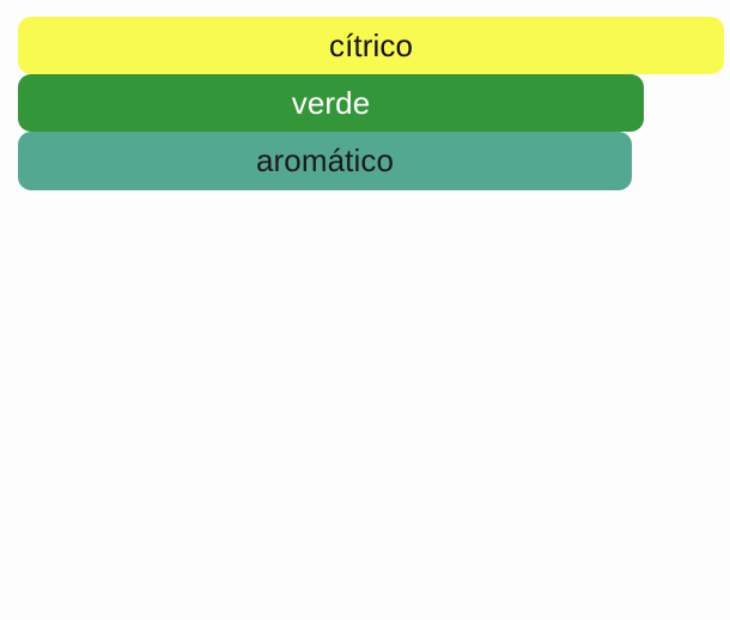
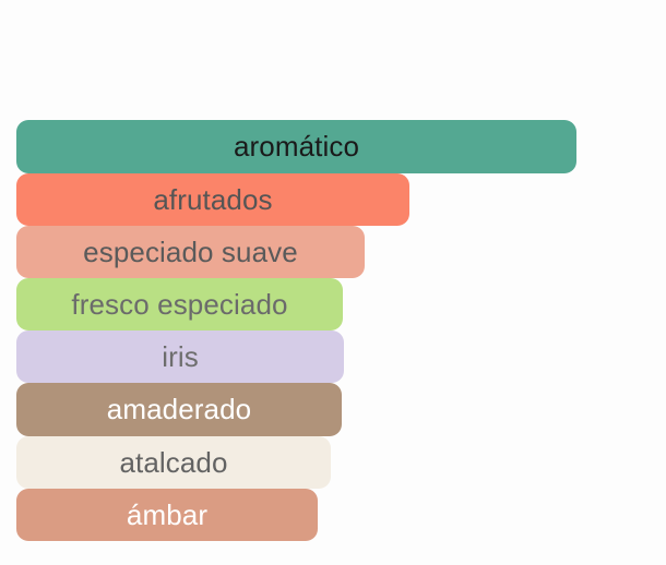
- cítrico
- verde
  aromático
+ afrutados
+ especiado suave
+ fresco especiado
+ iris
+ amaderado
+ atalcado
+ ámbar
